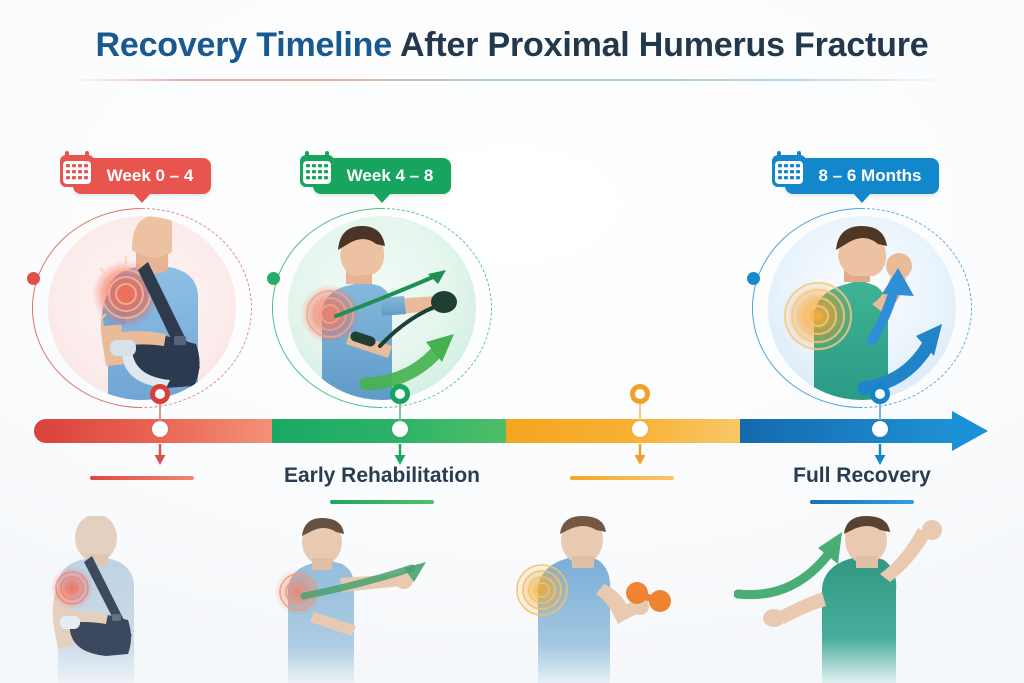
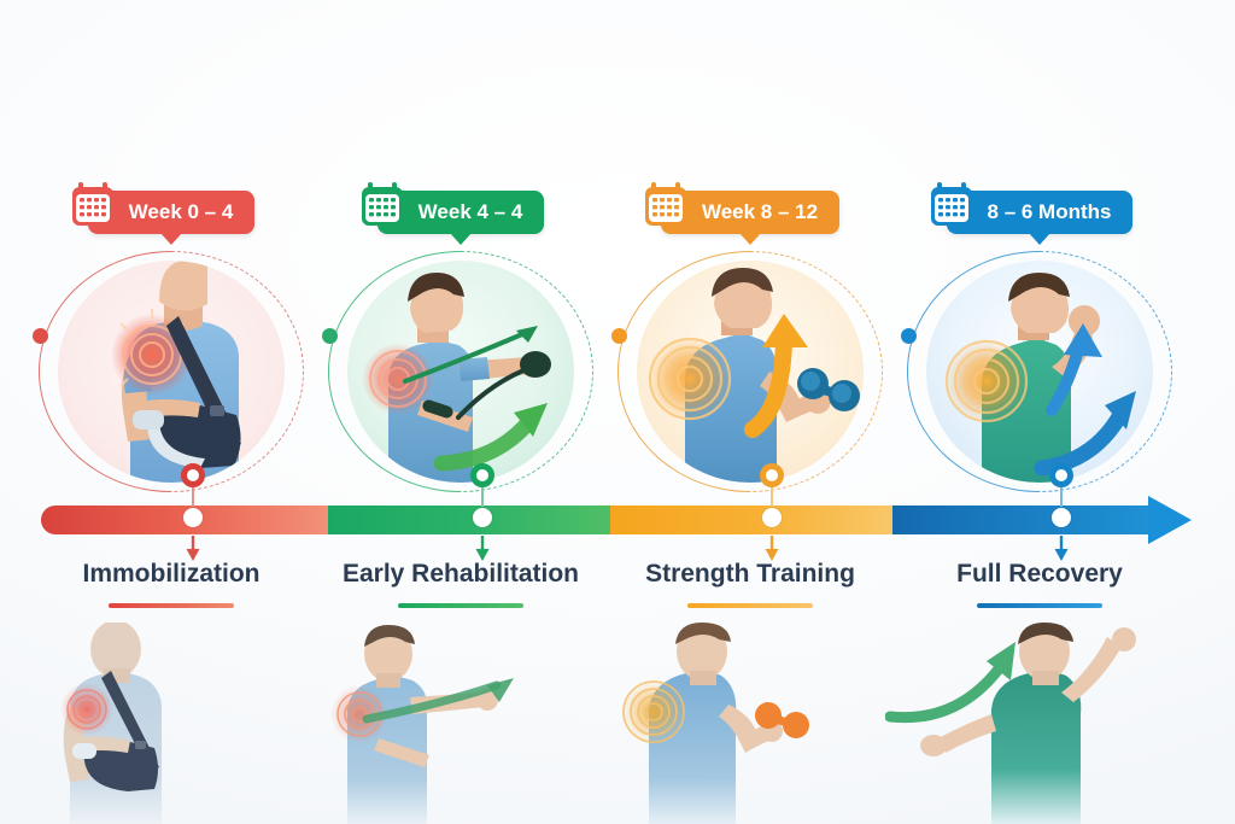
- Recovery Timeline After Proximal Humerus Fracture
  Week 0 – 4
- Week 4 – 8
+ Week 4 – 4
+ Week 8 – 12
  8 – 6 Months
+ Immobilization
  Early Rehabilitation
+ Strength Training
  Full Recovery
